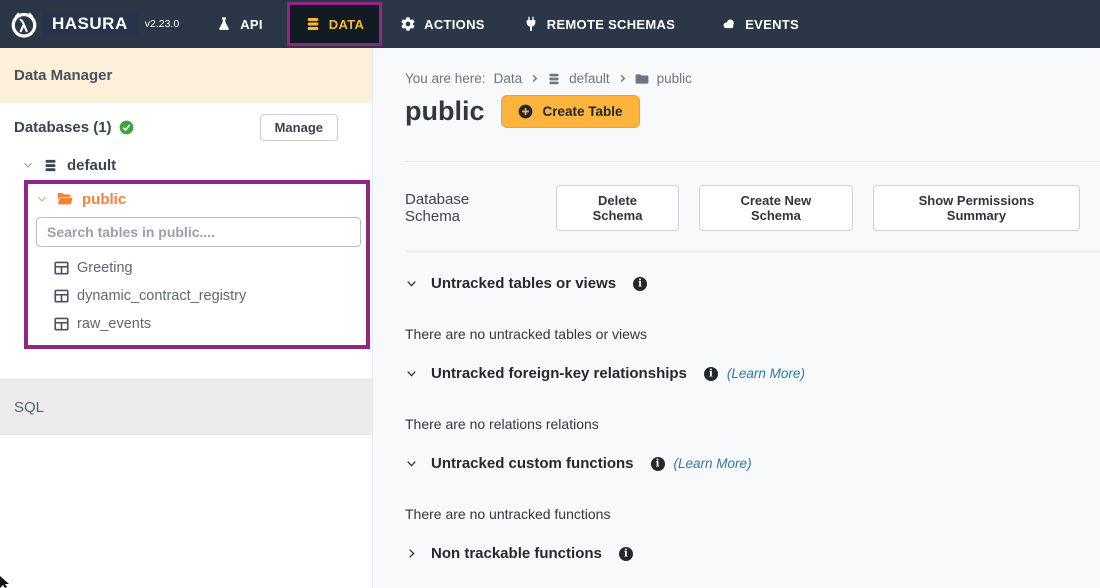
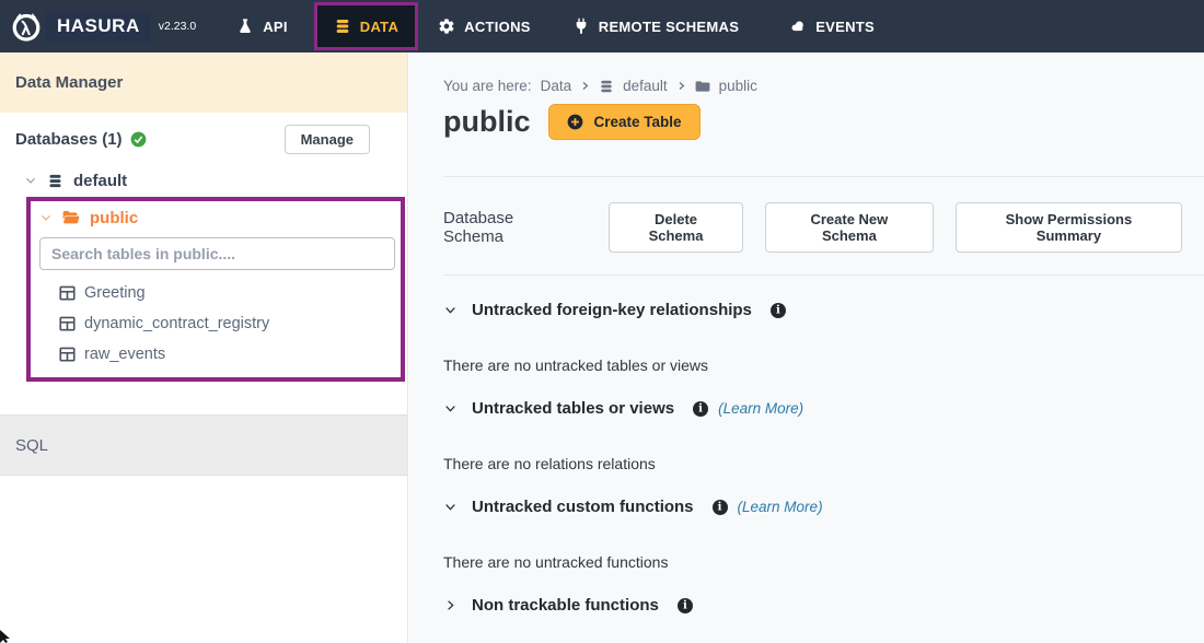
  HASURA
  v2.23.0
  API
  DATA
  ACTIONS
  REMOTE SCHEMAS
  EVENTS
  Data Manager
  Databases (1)
  Manage
  default
  public
  Search tables in public....
  Greeting
  dynamic_contract_registry
  raw_events
  SQL
  You are here:
  Data
  default
  public
  public
  Create Table
  Database Schema
  Delete Schema
  Create New Schema
  Show Permissions Summary
- Untracked tables or views
+ Untracked foreign-key relationships
  There are no untracked tables or views
- Untracked foreign-key relationships
+ Untracked tables or views
  (Learn More)
  There are no relations relations
  Untracked custom functions
  (Learn More)
  There are no untracked functions
  Non trackable functions
